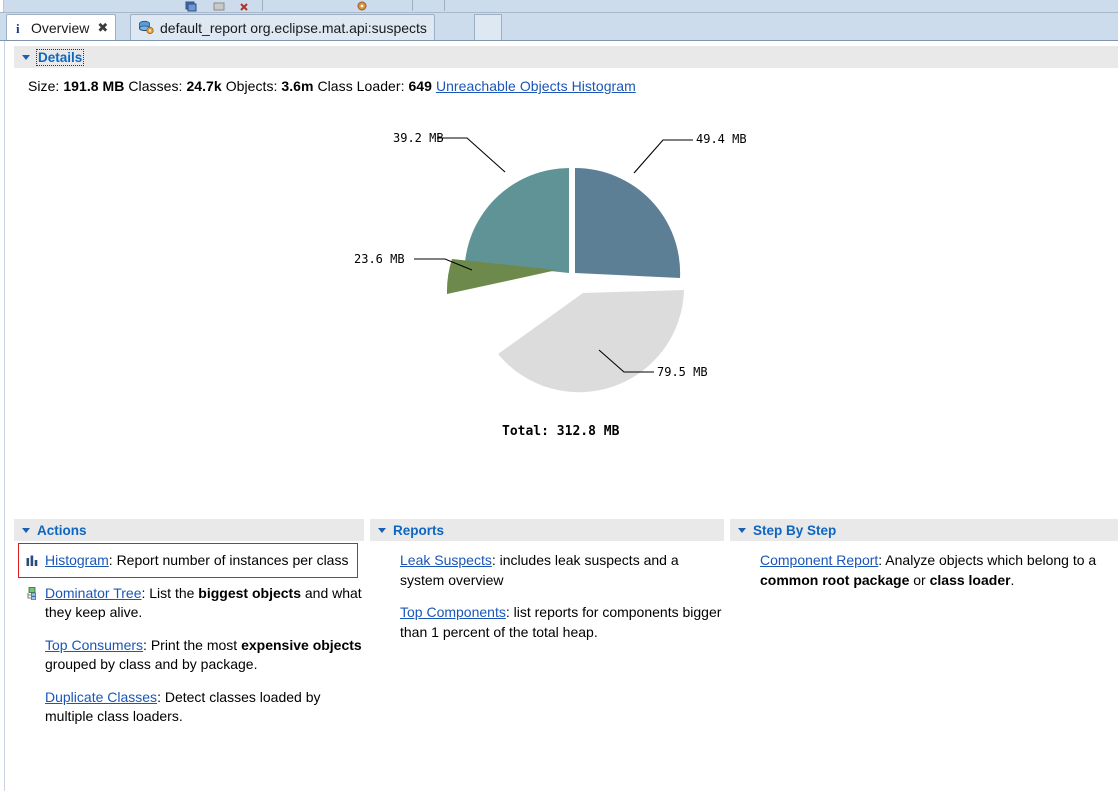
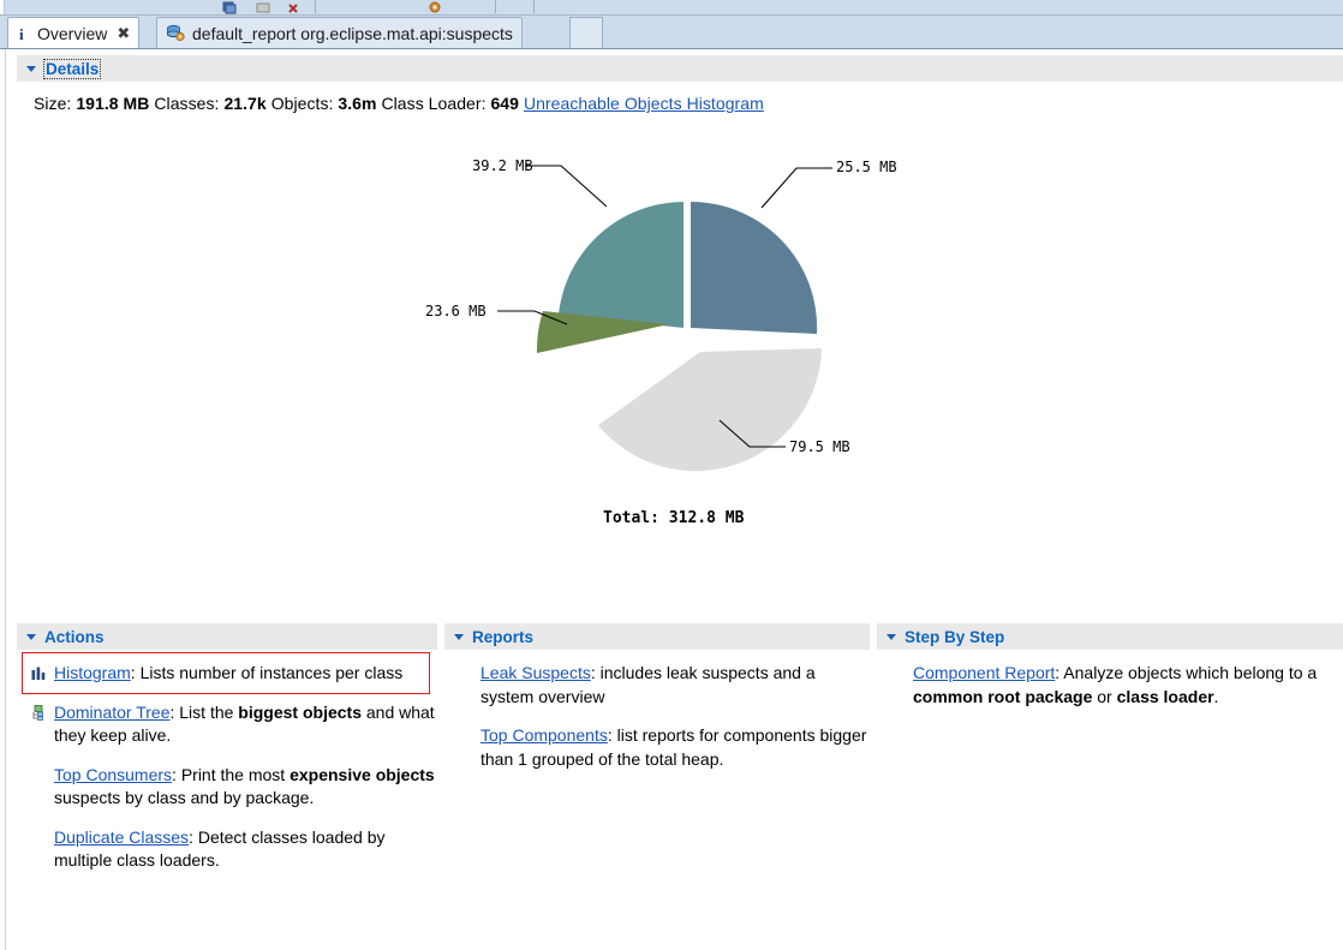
  i
  Overview
  ✖
  default_report org.eclipse.mat.api:suspects
  Details
- Size: 191.8 MB Classes: 24.7k Objects: 3.6m Class Loader: 649 Unreachable Objects Histogram
+ Size: 191.8 MB Classes: 21.7k Objects: 3.6m Class Loader: 649 Unreachable Objects Histogram
  39.2 MB
- 49.4 MB
+ 25.5 MB
  23.6 MB
  79.5 MB
  Total: 312.8 MB
  Actions
- Histogram: Report number of instances per class
+ Histogram: Lists number of instances per class
  Dominator Tree: List the biggest objects and what they keep alive.
- Top Consumers: Print the most expensive objects grouped by class and by package.
+ Top Consumers: Print the most expensive objects suspects by class and by package.
  Duplicate Classes: Detect classes loaded by multiple class loaders.
  Reports
  Leak Suspects: includes leak suspects and a system overview
- Top Components: list reports for components bigger than 1 percent of the total heap.
+ Top Components: list reports for components bigger than 1 grouped of the total heap.
  Step By Step
  Component Report: Analyze objects which belong to a common root package or class loader.
